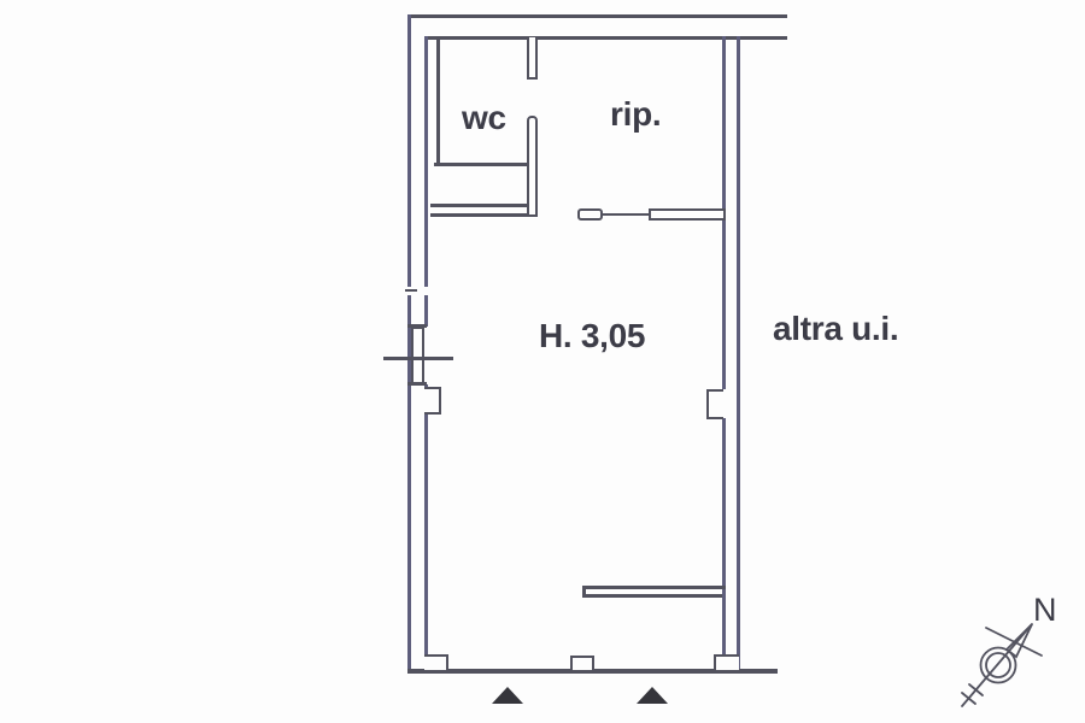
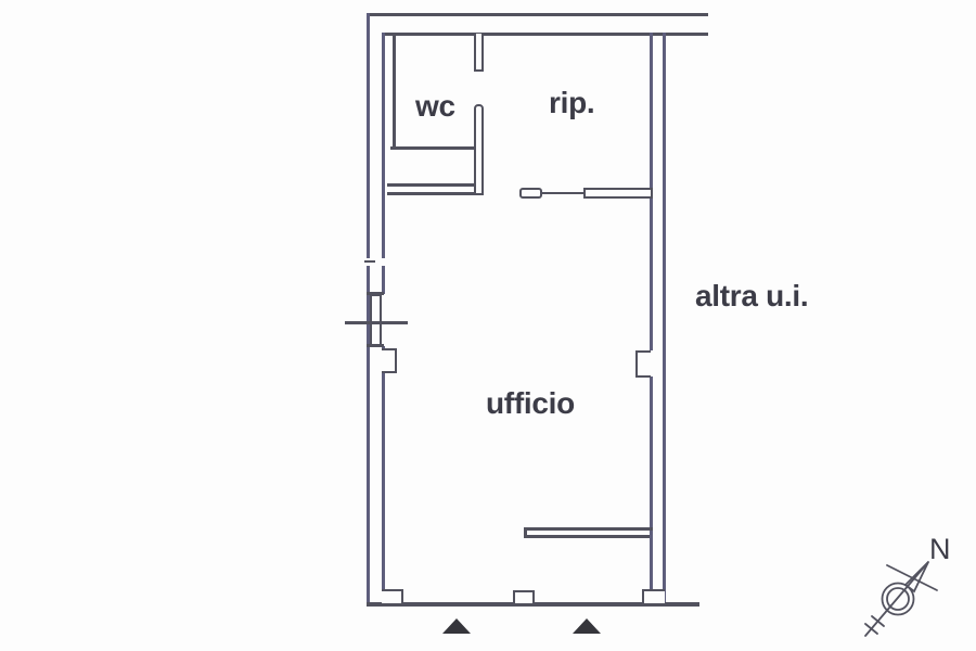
  wc
  rip.
- H. 3,05
  altra u.i.
+ ufficio
  N
